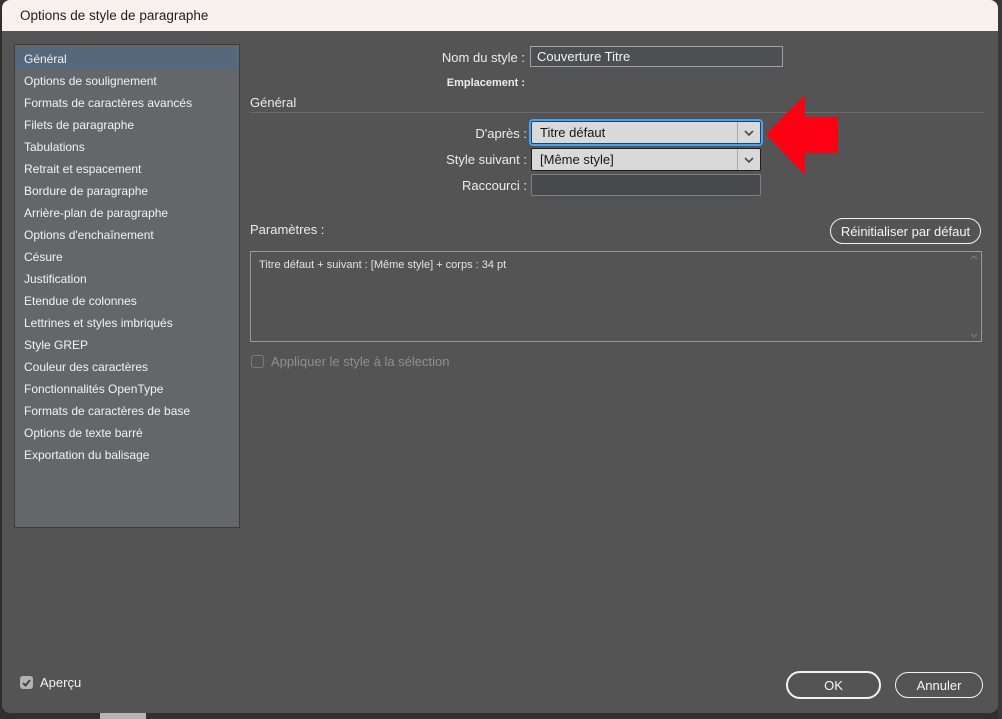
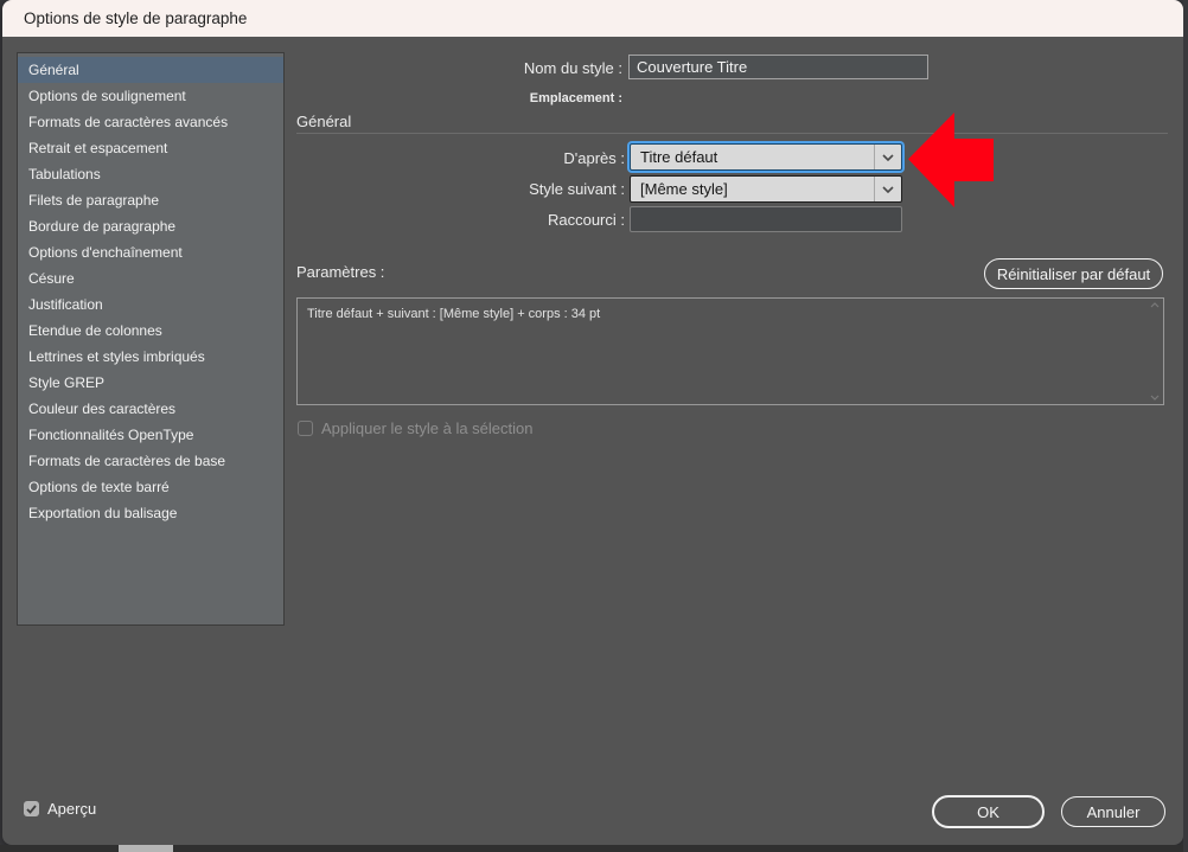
  Options de style de paragraphe
  Général
  Options de soulignement
  Formats de caractères avancés
- Filets de paragraphe
+ Retrait et espacement
  Tabulations
- Retrait et espacement
+ Filets de paragraphe
  Bordure de paragraphe
- Arrière-plan de paragraphe
  Options d'enchaînement
  Césure
  Justification
  Etendue de colonnes
  Lettrines et styles imbriqués
  Style GREP
  Couleur des caractères
  Fonctionnalités OpenType
  Formats de caractères de base
  Options de texte barré
  Exportation du balisage
  Nom du style :
  Couverture Titre
  Emplacement :
  Général
  D'après :
  Titre défaut
  Style suivant :
  [Même style]
  Raccourci :
  Paramètres :
  Réinitialiser par défaut
  Titre défaut + suivant : [Même style] + corps : 34 pt
  Appliquer le style à la sélection
  Aperçu
  OK
  Annuler
